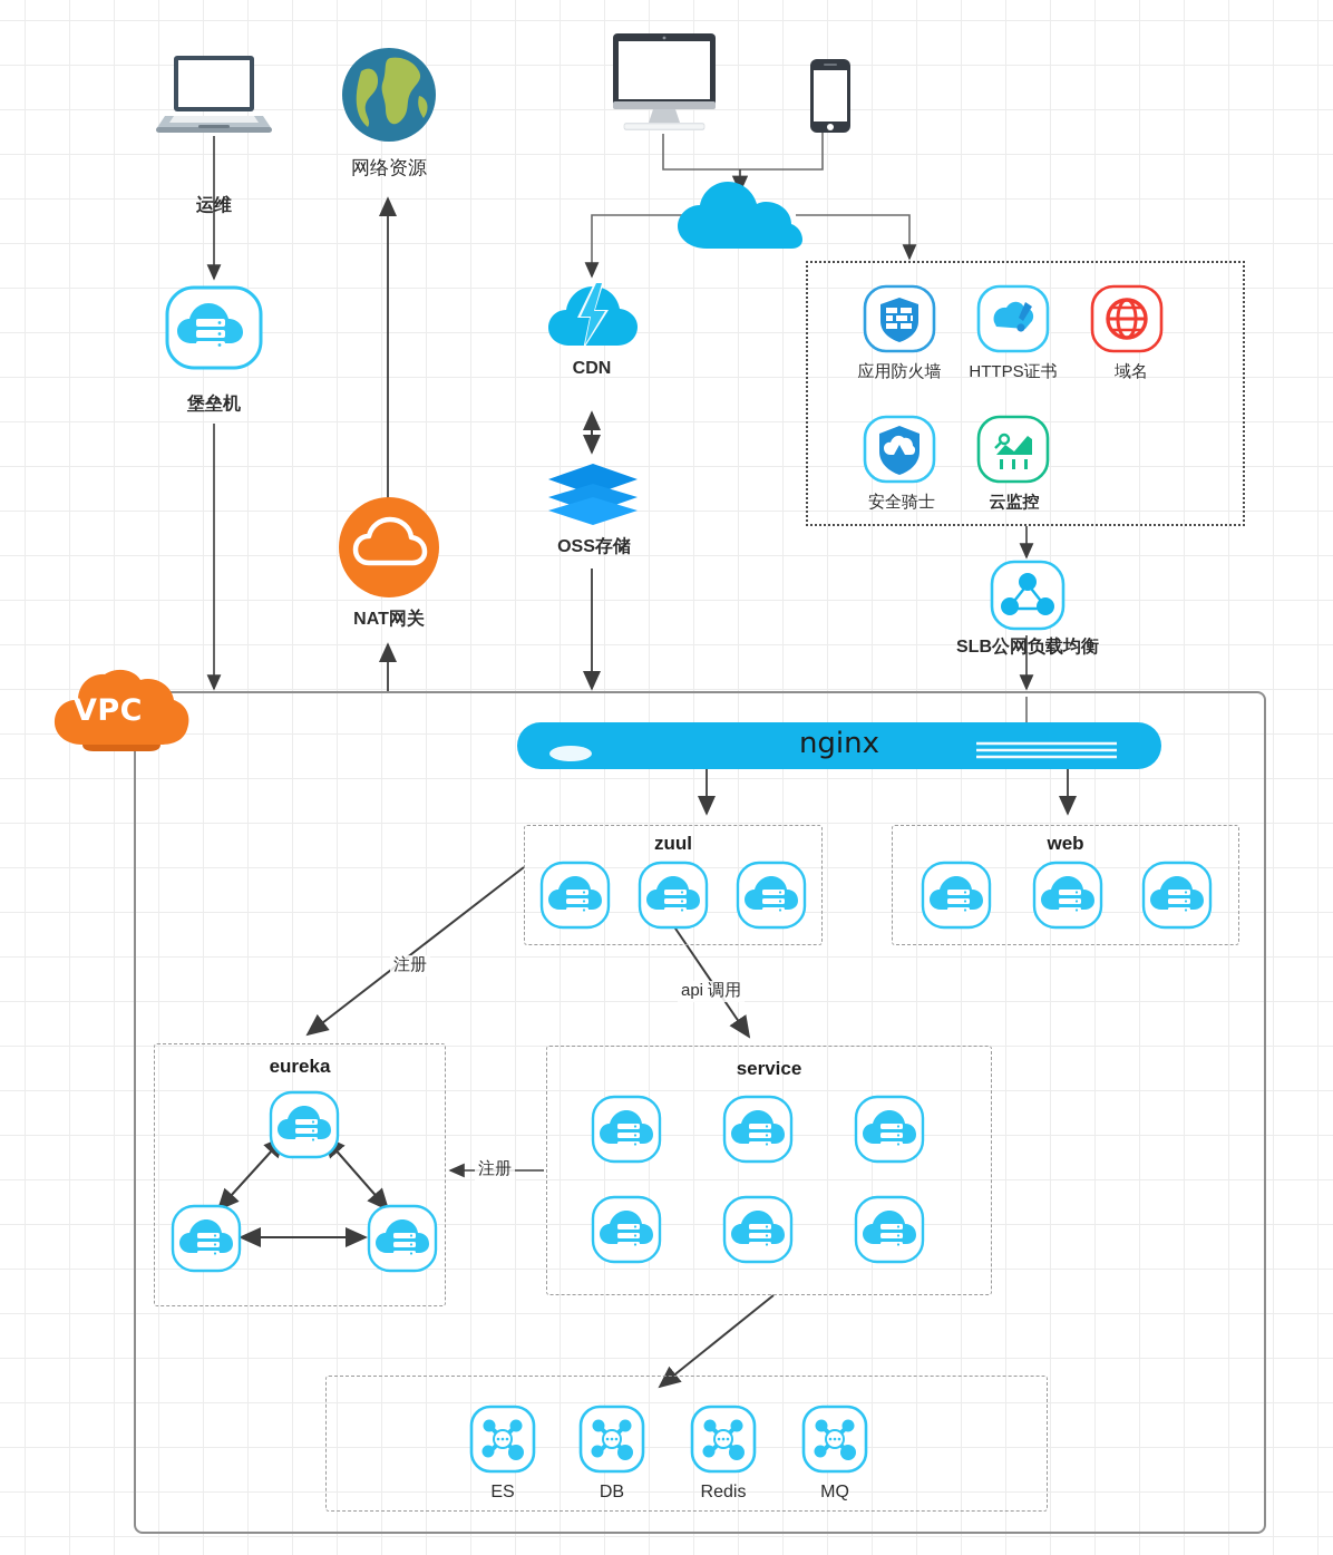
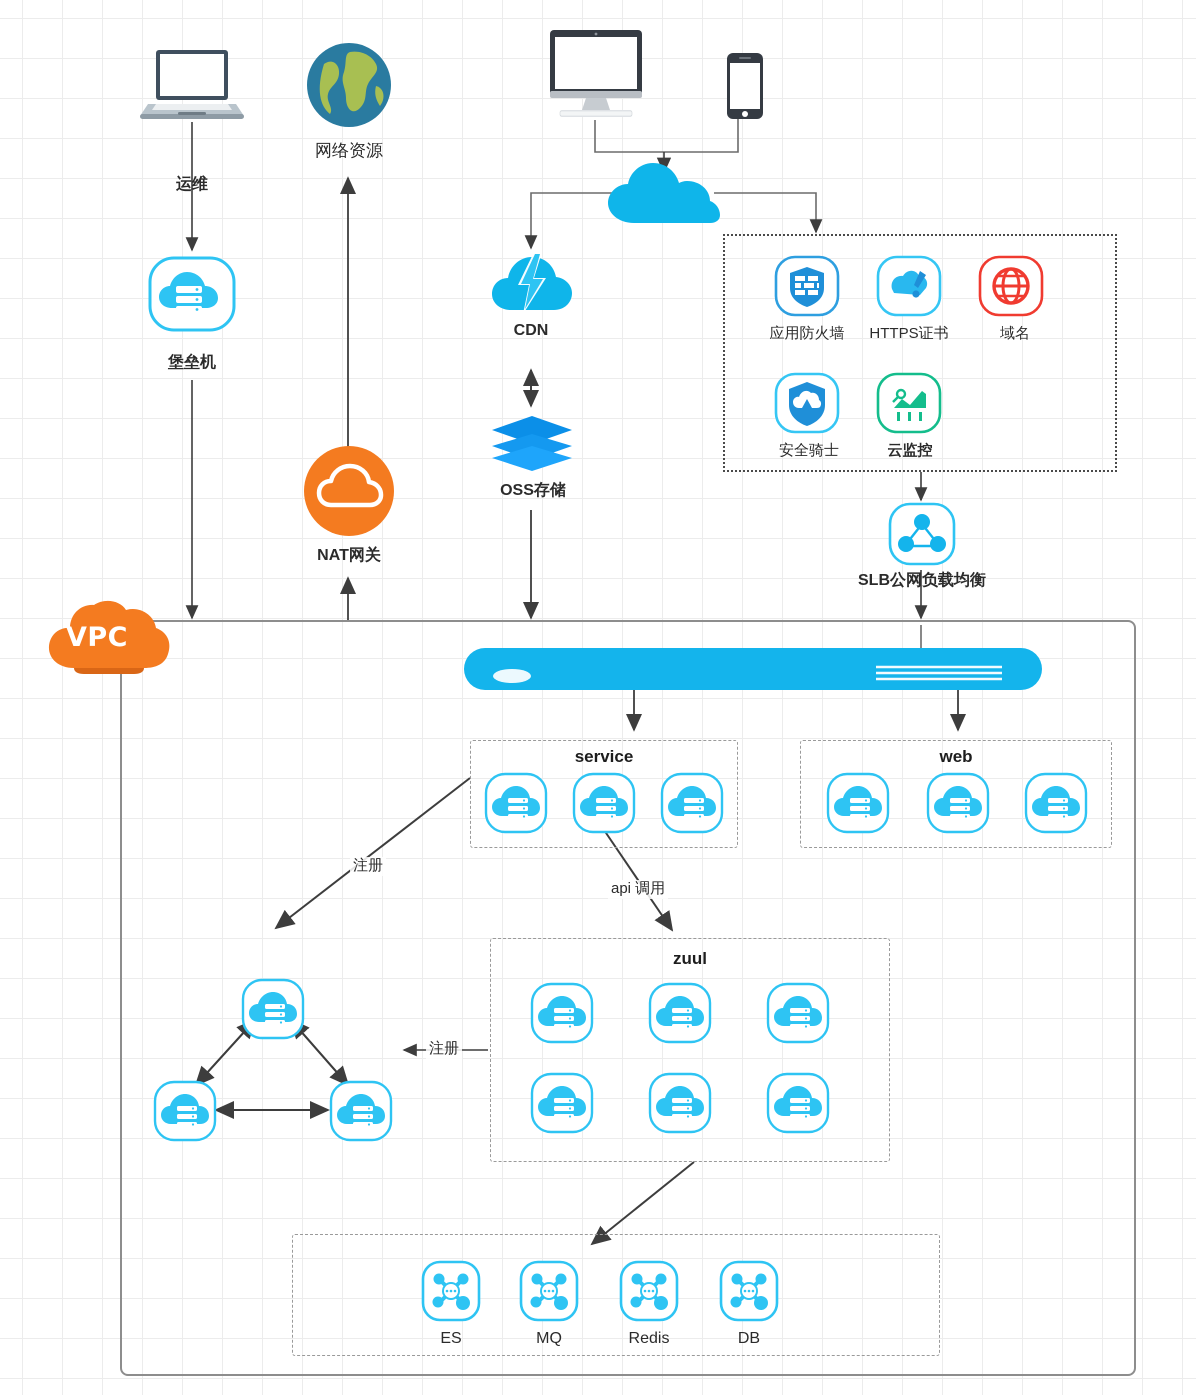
  运维
  网络资源
  堡垒机
  NAT网关
  CDN
  OSS存储
  应用防火墙
  HTTPS证书
  域名
  安全骑士
  云监控
  SLB公网负载均衡
  VPC
- nginx
- zuul
+ service
  web
  注册
  api 调用
  注册
- eureka
- service
+ zuul
  ES
- DB
+ MQ
  Redis
- MQ
+ DB
